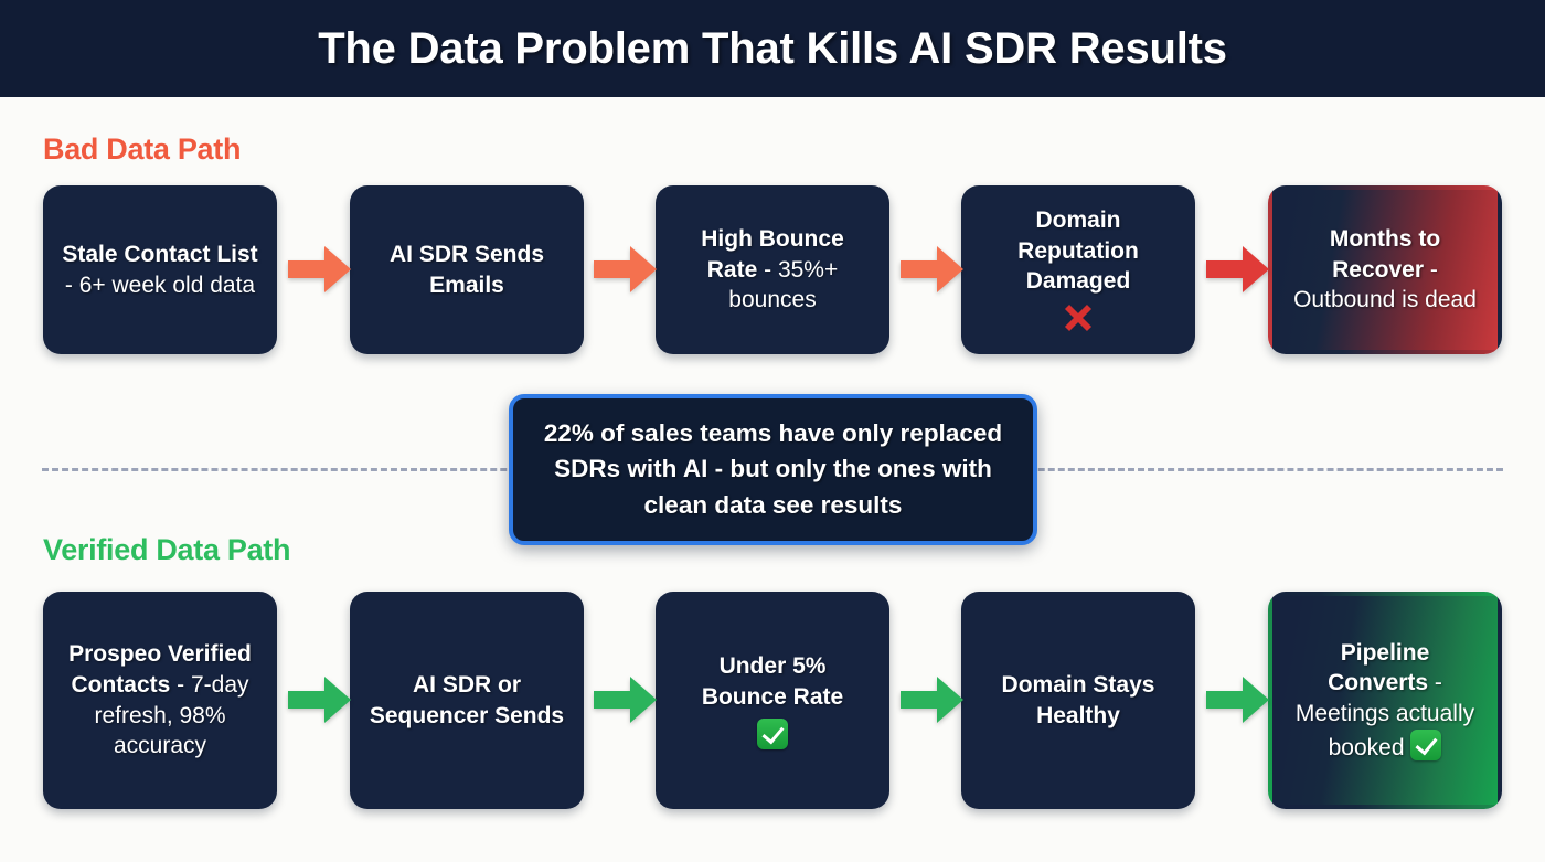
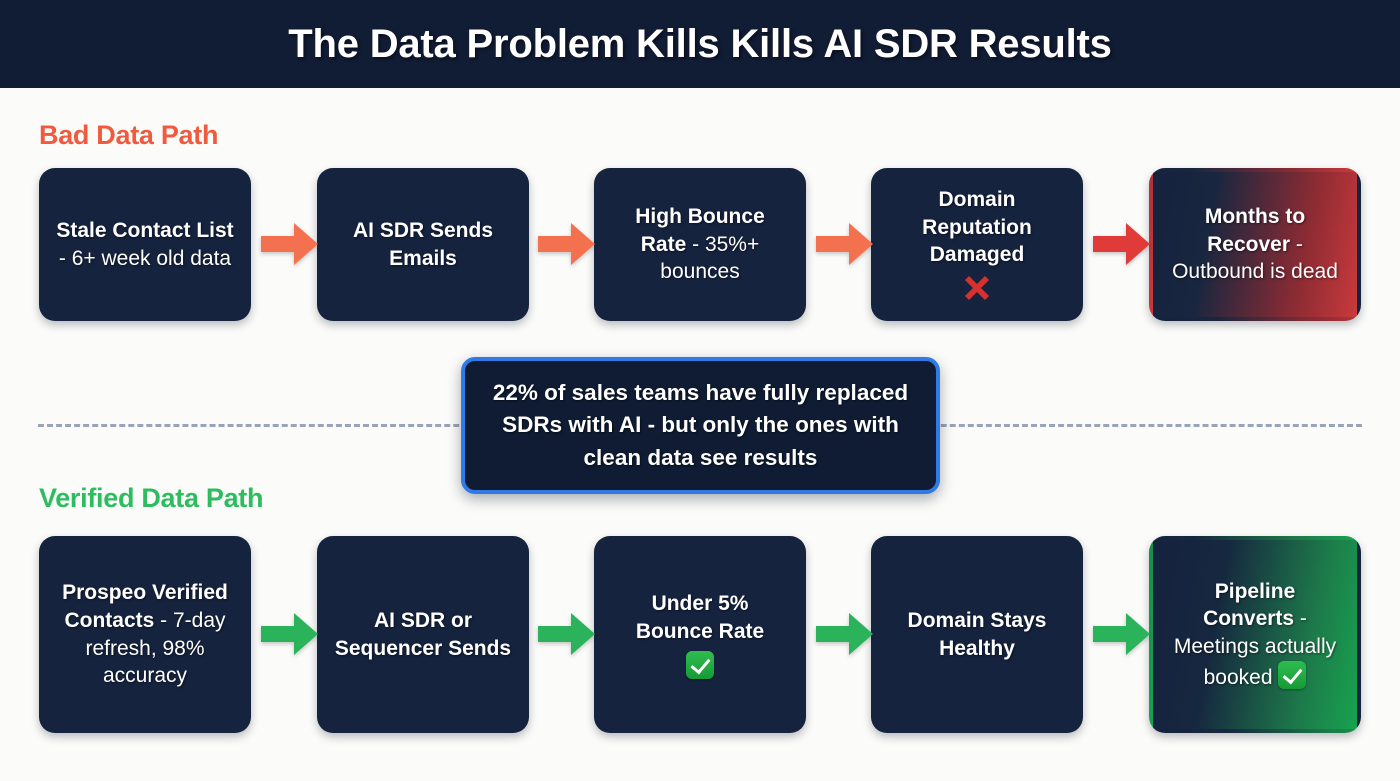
- The Data Problem That Kills AI SDR Results
+ The Data Problem Kills Kills AI SDR Results
  Bad Data Path
  Stale Contact List - 6+ week old data
  AI SDR Sends Emails
  High Bounce Rate - 35%+ bounces
  Domain Reputation Damaged
  Months to Recover - Outbound is dead
- 22% of sales teams have only replaced SDRs with AI - but only the ones with clean data see results
+ 22% of sales teams have fully replaced SDRs with AI - but only the ones with clean data see results
  Verified Data Path
  Prospeo Verified Contacts - 7-day refresh, 98% accuracy
  AI SDR or Sequencer Sends
  Under 5% Bounce Rate
  Domain Stays Healthy
  Pipeline Converts - Meetings actually booked
